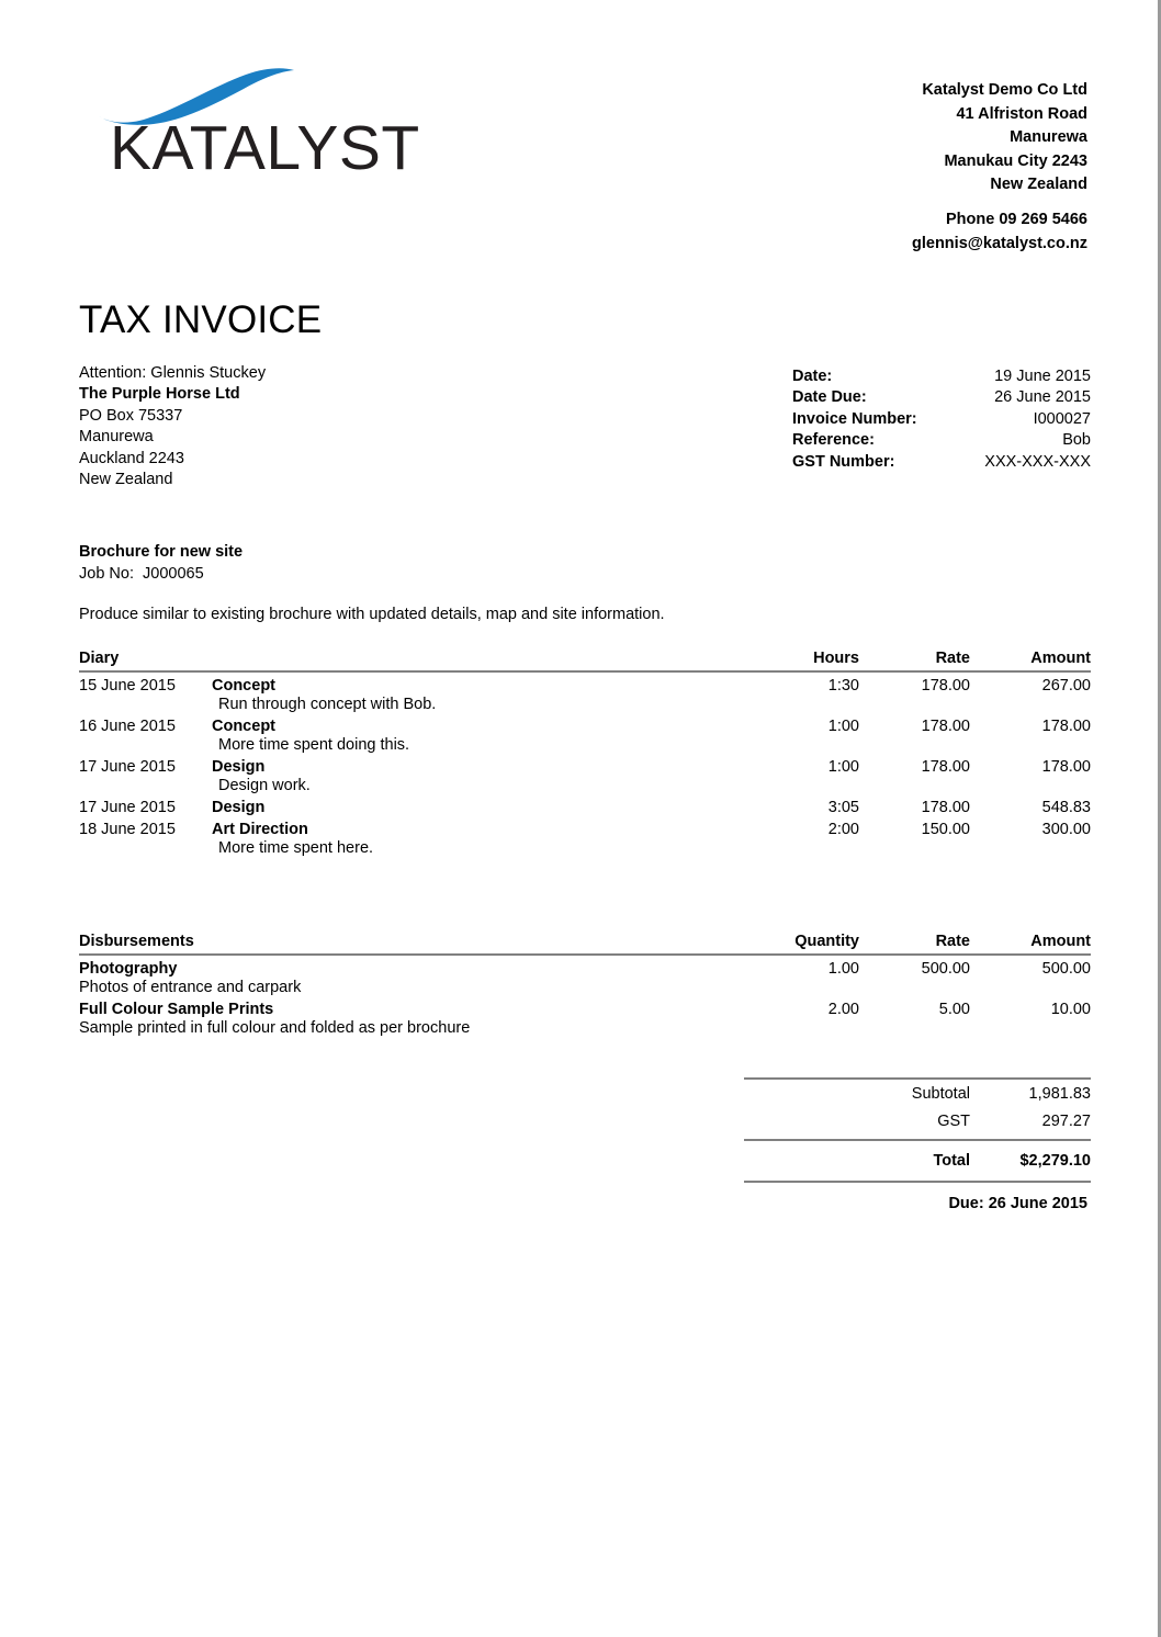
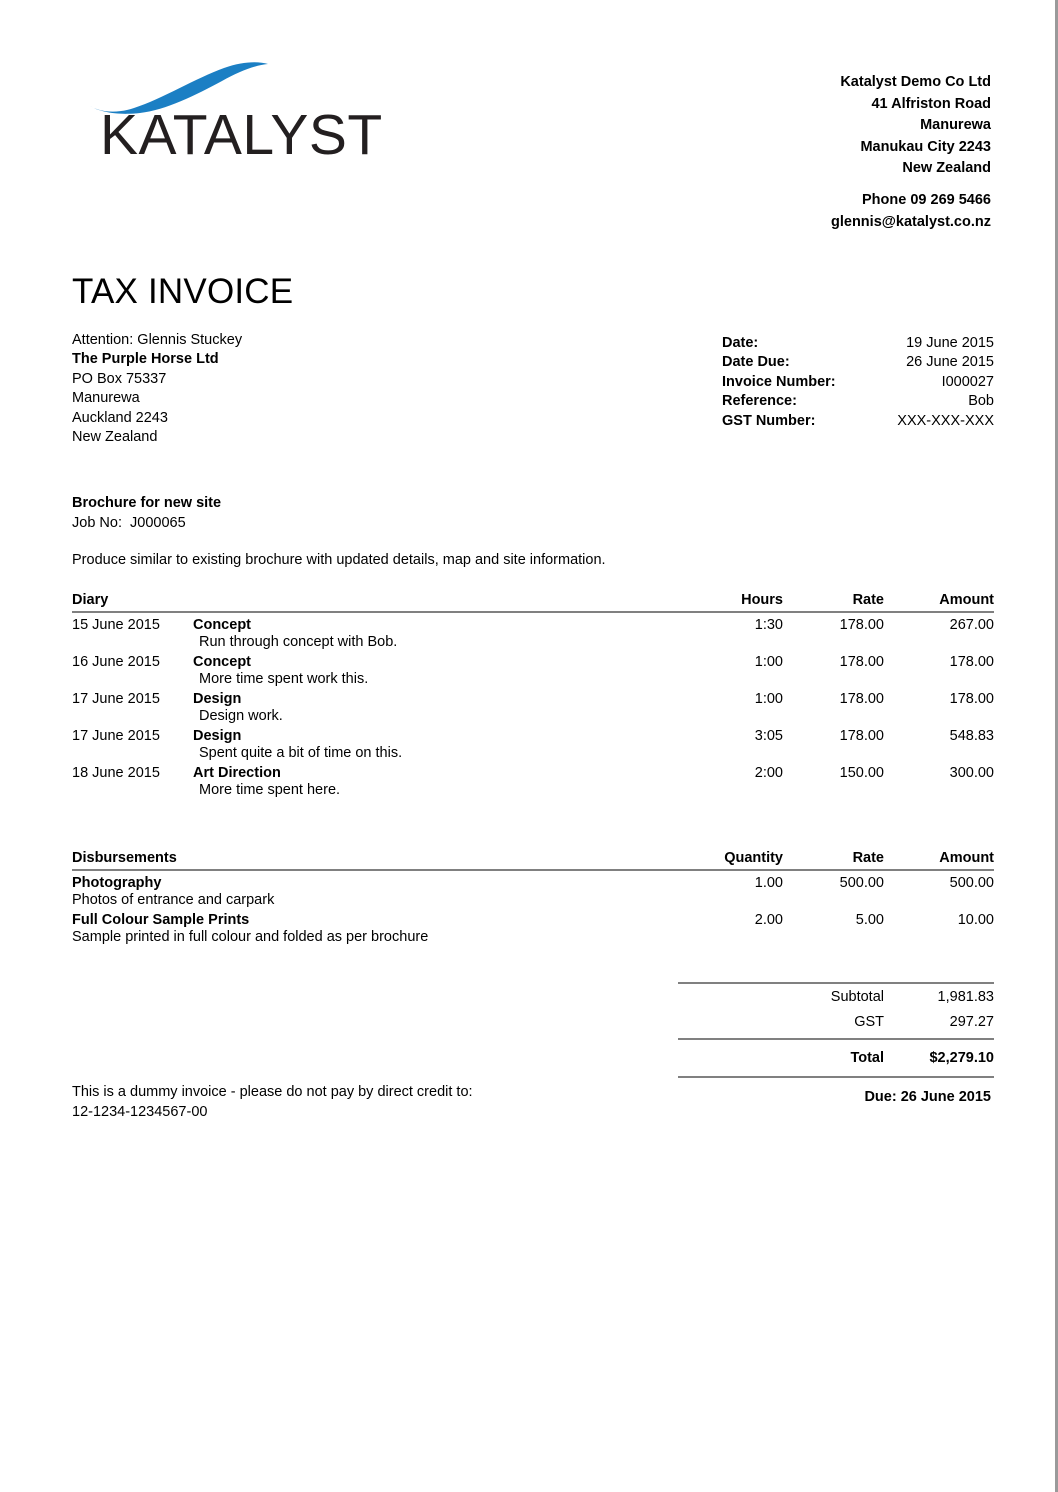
  KATALYST
  Katalyst Demo Co Ltd
  41 Alfriston Road
  Manurewa
  Manukau City 2243
  New Zealand
  Phone 09 269 5466
  glennis@katalyst.co.nz
  TAX INVOICE
  Attention: Glennis Stuckey
  The Purple Horse Ltd
  PO Box 75337
  Manurewa
  Auckland 2243
  New Zealand
  Date:
  19 June 2015
  Date Due:
  26 June 2015
  Invoice Number:
  I000027
  Reference:
  Bob
  GST Number:
  XXX-XXX-XXX
  Brochure for new site
  Job No: J000065
  Produce similar to existing brochure with updated details, map and site information.
  Diary
  Hours
  Rate
  Amount
  15 June 2015
  Concept
  1:30
  178.00
  267.00
  Run through concept with Bob.
  16 June 2015
  Concept
  1:00
  178.00
  178.00
- More time spent doing this.
+ More time spent work this.
  17 June 2015
  Design
  1:00
  178.00
  178.00
  Design work.
  17 June 2015
  Design
  3:05
  178.00
  548.83
+ Spent quite a bit of time on this.
  18 June 2015
  Art Direction
  2:00
  150.00
  300.00
  More time spent here.
  Disbursements
  Quantity
  Rate
  Amount
  Photography
  1.00
  500.00
  500.00
  Photos of entrance and carpark
  Full Colour Sample Prints
  2.00
  5.00
  10.00
  Sample printed in full colour and folded as per brochure
  Subtotal
  1,981.83
  GST
  297.27
  Total
  $2,279.10
+ This is a dummy invoice - please do not pay by direct credit to:
+ 12-1234-1234567-00
  Due: 26 June 2015
